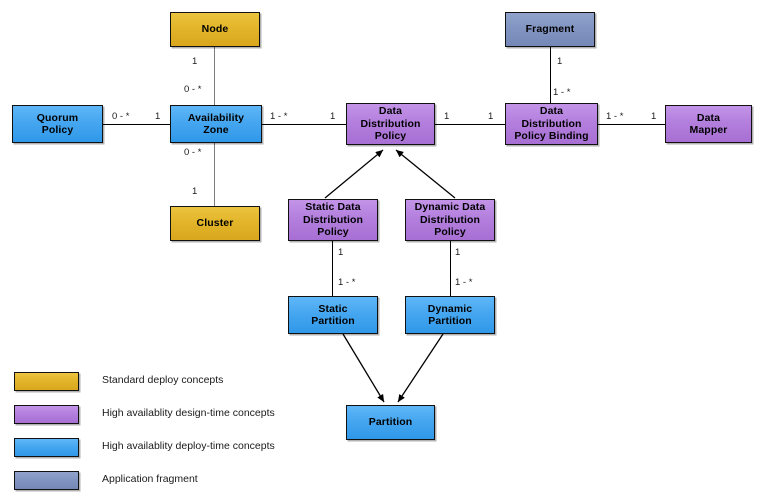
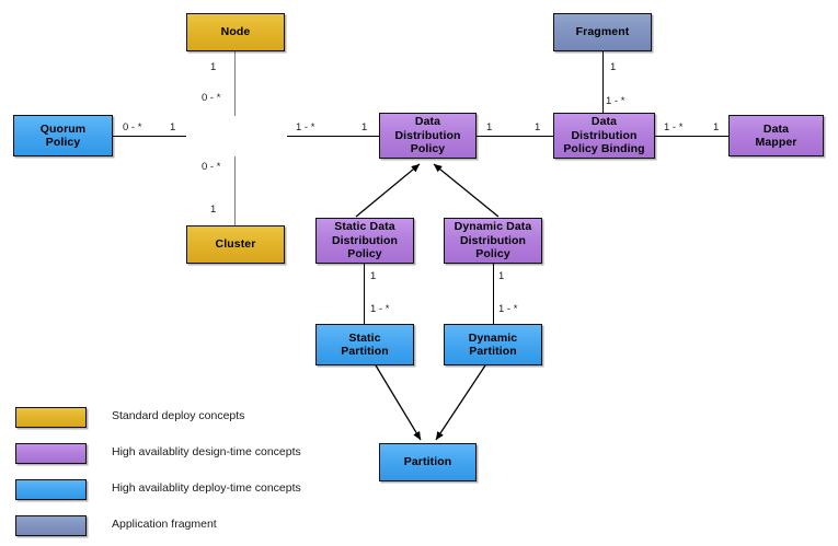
  Node
  Fragment
  Quorum
  Policy
- Availability
- Zone
  Data
  Distribution
  Policy
  Data
  Distribution
  Policy Binding
  Data
  Mapper
  Cluster
  Static Data
  Distribution
  Policy
  Dynamic Data
  Distribution
  Policy
  Static
  Partition
  Dynamic
  Partition
  Partition
  1
  0 - *
  0 - *
  1
  1 - *
  1
  0 - *
  1
  1
  1 - *
  1
  1
  1 - *
  1
  1
  1 - *
  1
  1 - *
  Standard deploy concepts
  High availablity design-time concepts
  High availablity deploy-time concepts
  Application fragment
